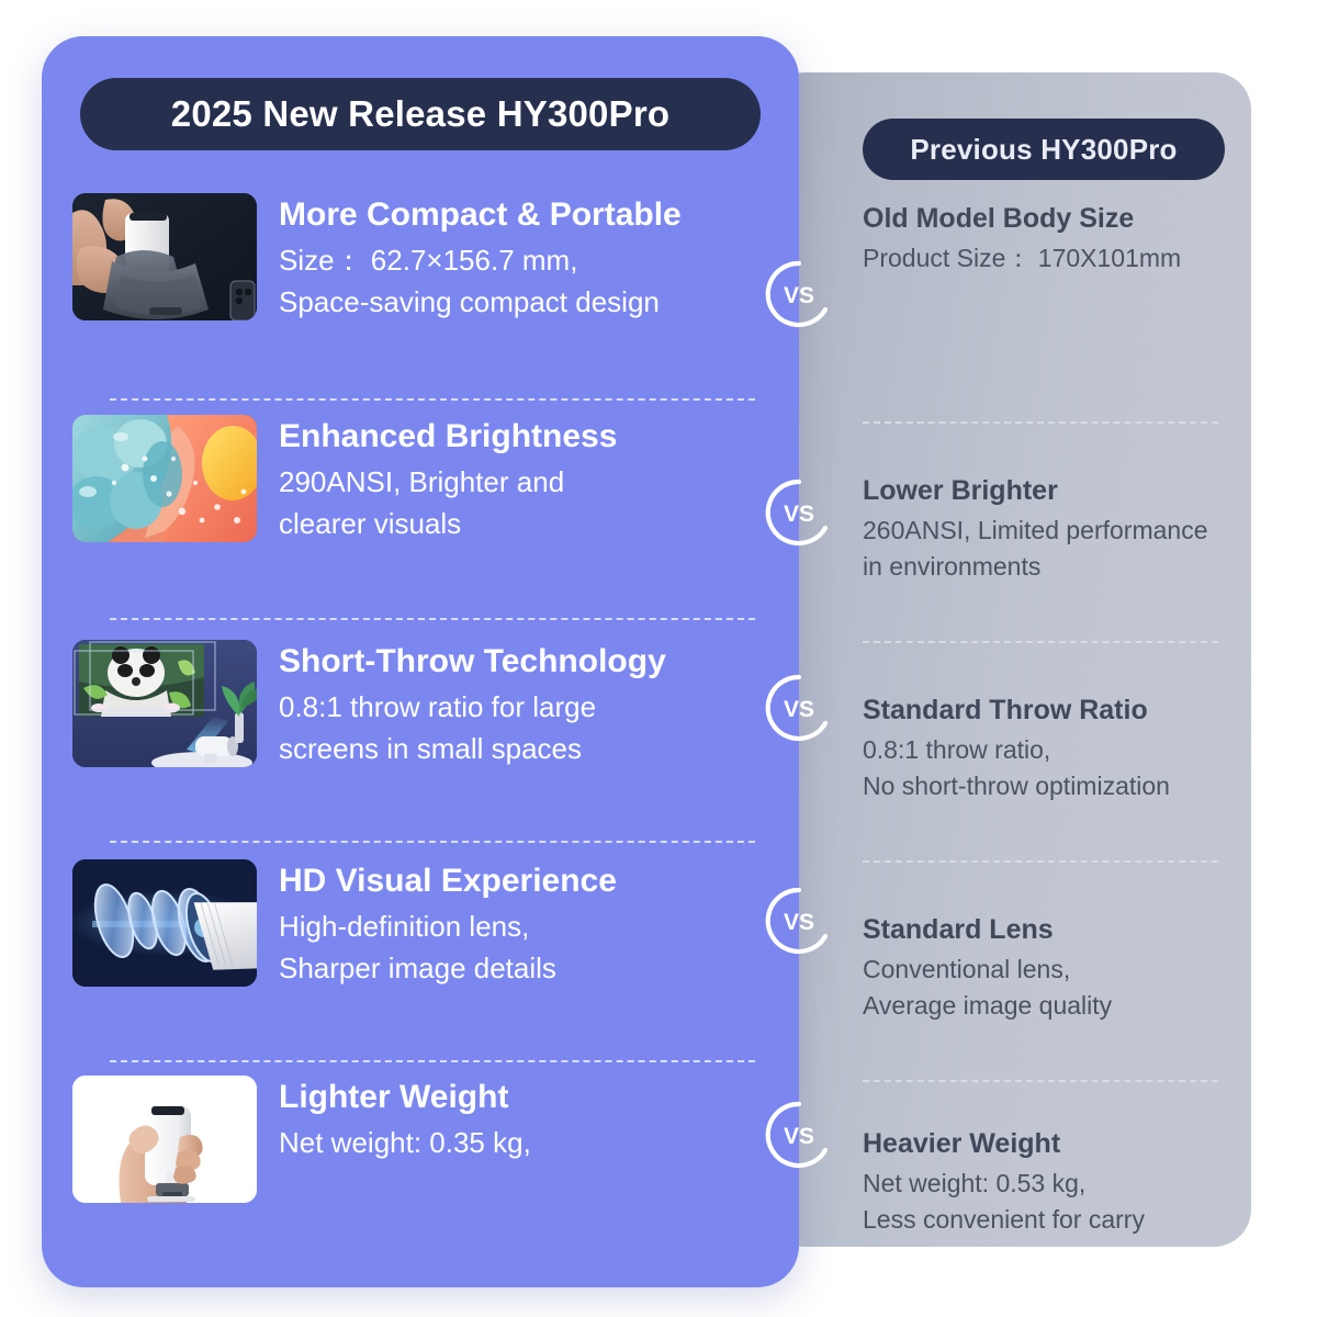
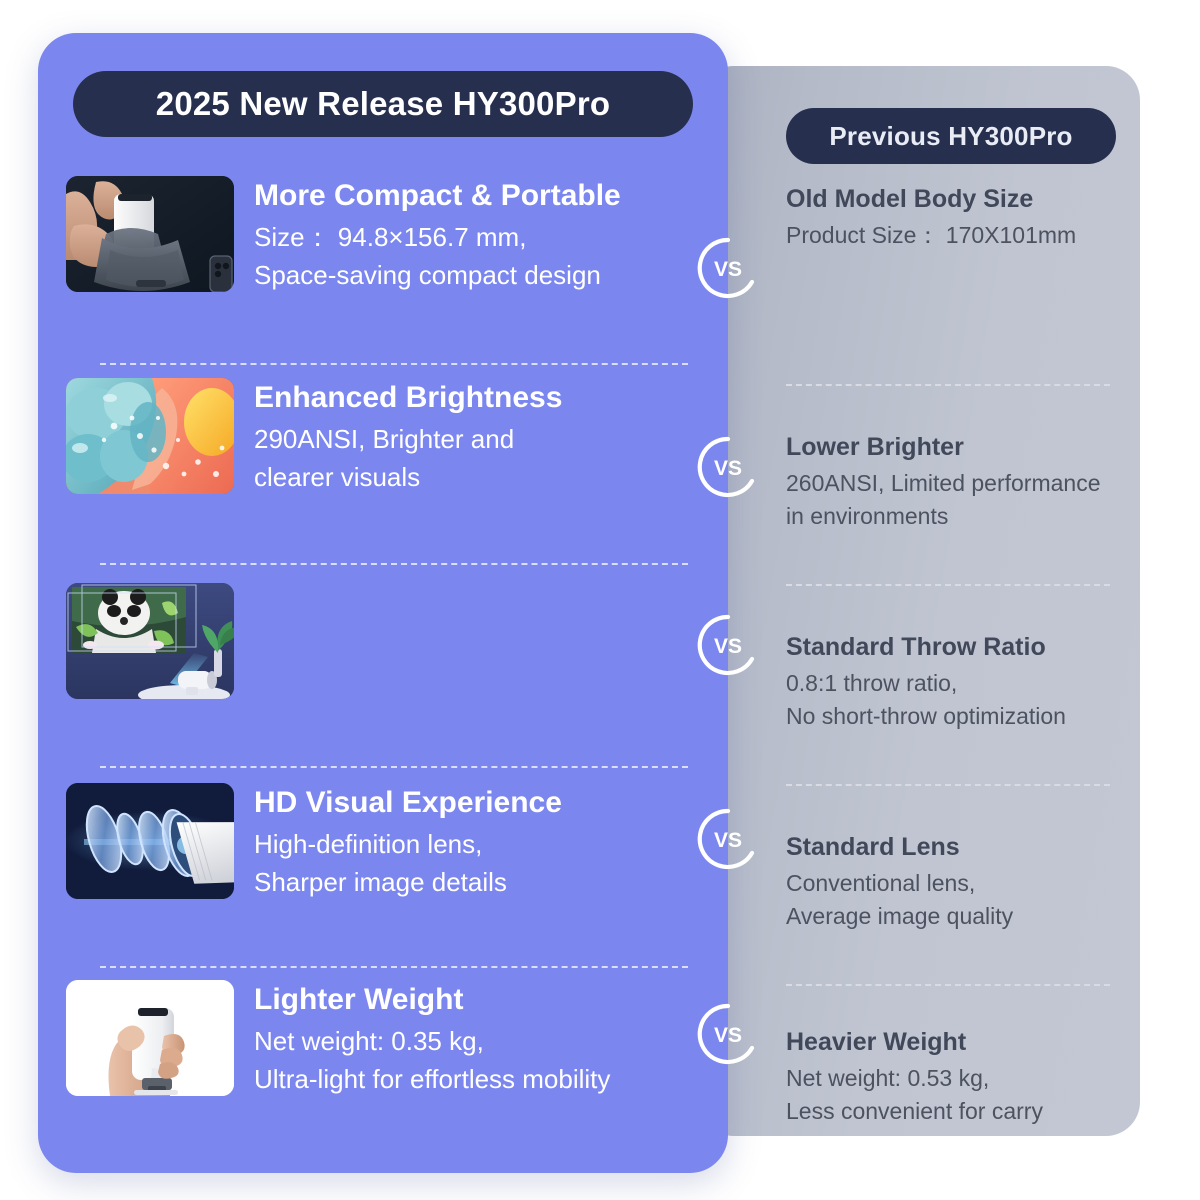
  Previous HY300Pro
  Old Model Body Size
  Product Size： 170X101mm
  Lower Brighter
  260ANSI, Limited performance
  in environments
  Standard Throw Ratio
  0.8:1 throw ratio,
  No short-throw optimization
  Standard Lens
  Conventional lens,
  Average image quality
  Heavier Weight
  Net weight: 0.53 kg,
  Less convenient for carry
  2025 New Release HY300Pro
  More Compact & Portable
- Size： 62.7×156.7 mm,
+ Size： 94.8×156.7 mm,
  Space-saving compact design
  Enhanced Brightness
  290ANSI, Brighter and
  clearer visuals
- Short-Throw Technology
- 0.8:1 throw ratio for large
- screens in small spaces
  HD Visual Experience
  High-definition lens,
  Sharper image details
  Lighter Weight
  Net weight: 0.35 kg,
+ Ultra-light for effortless mobility
  VS
  VS
  VS
  VS
  VS
